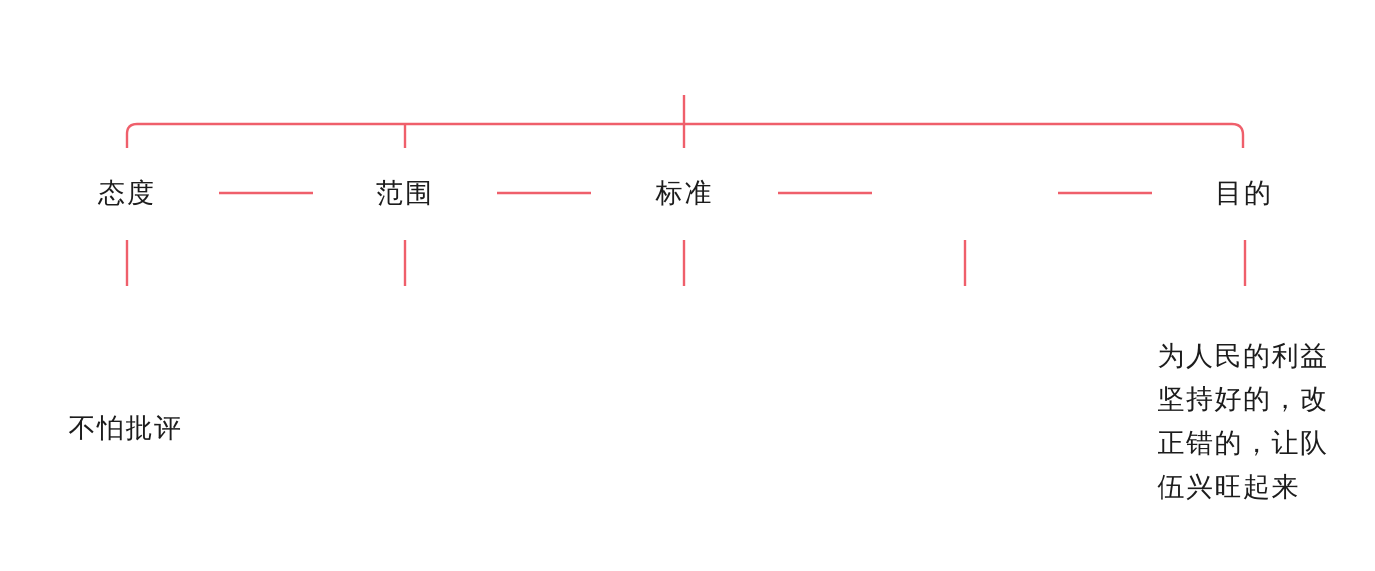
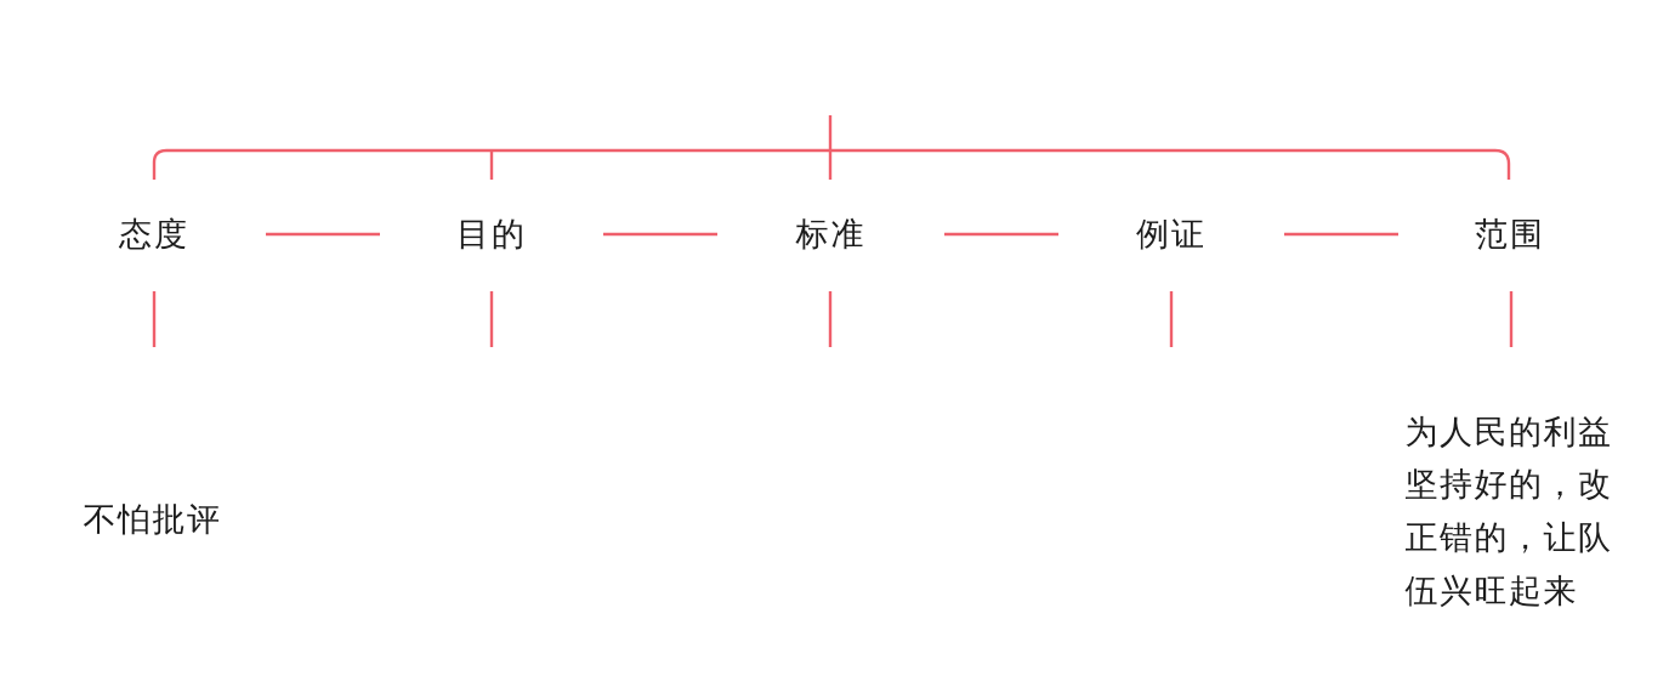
  态度
- 范围
+ 目的
  标准
+ 例证
- 目的
+ 范围
  不怕批评
  为人民的利益
  坚持好的，改
  正错的，让队
  伍兴旺起来
